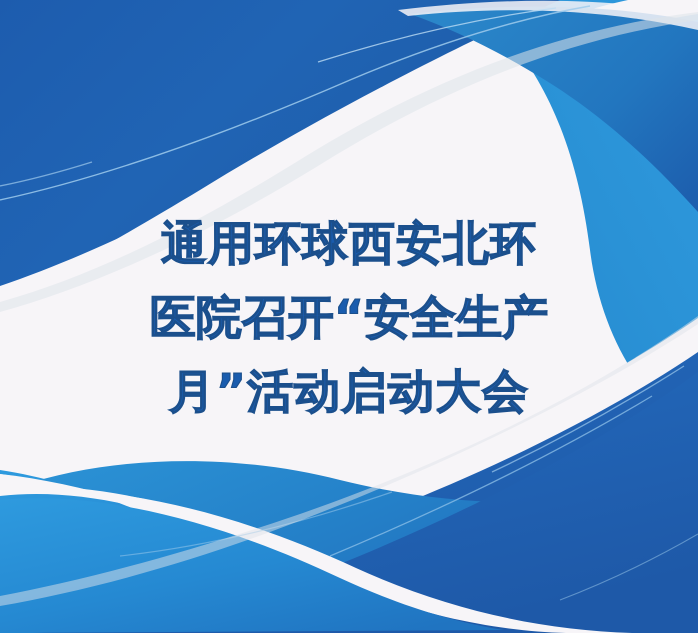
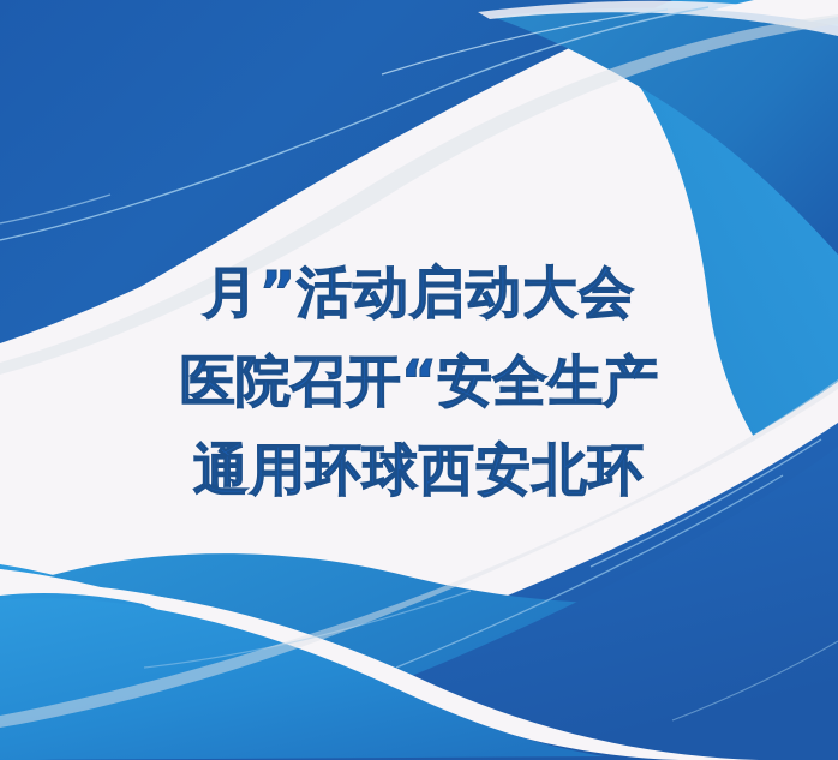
- 通用环球西安北环
+ 月”活动启动大会
  医院召开“安全生产
- 月”活动启动大会
+ 通用环球西安北环
